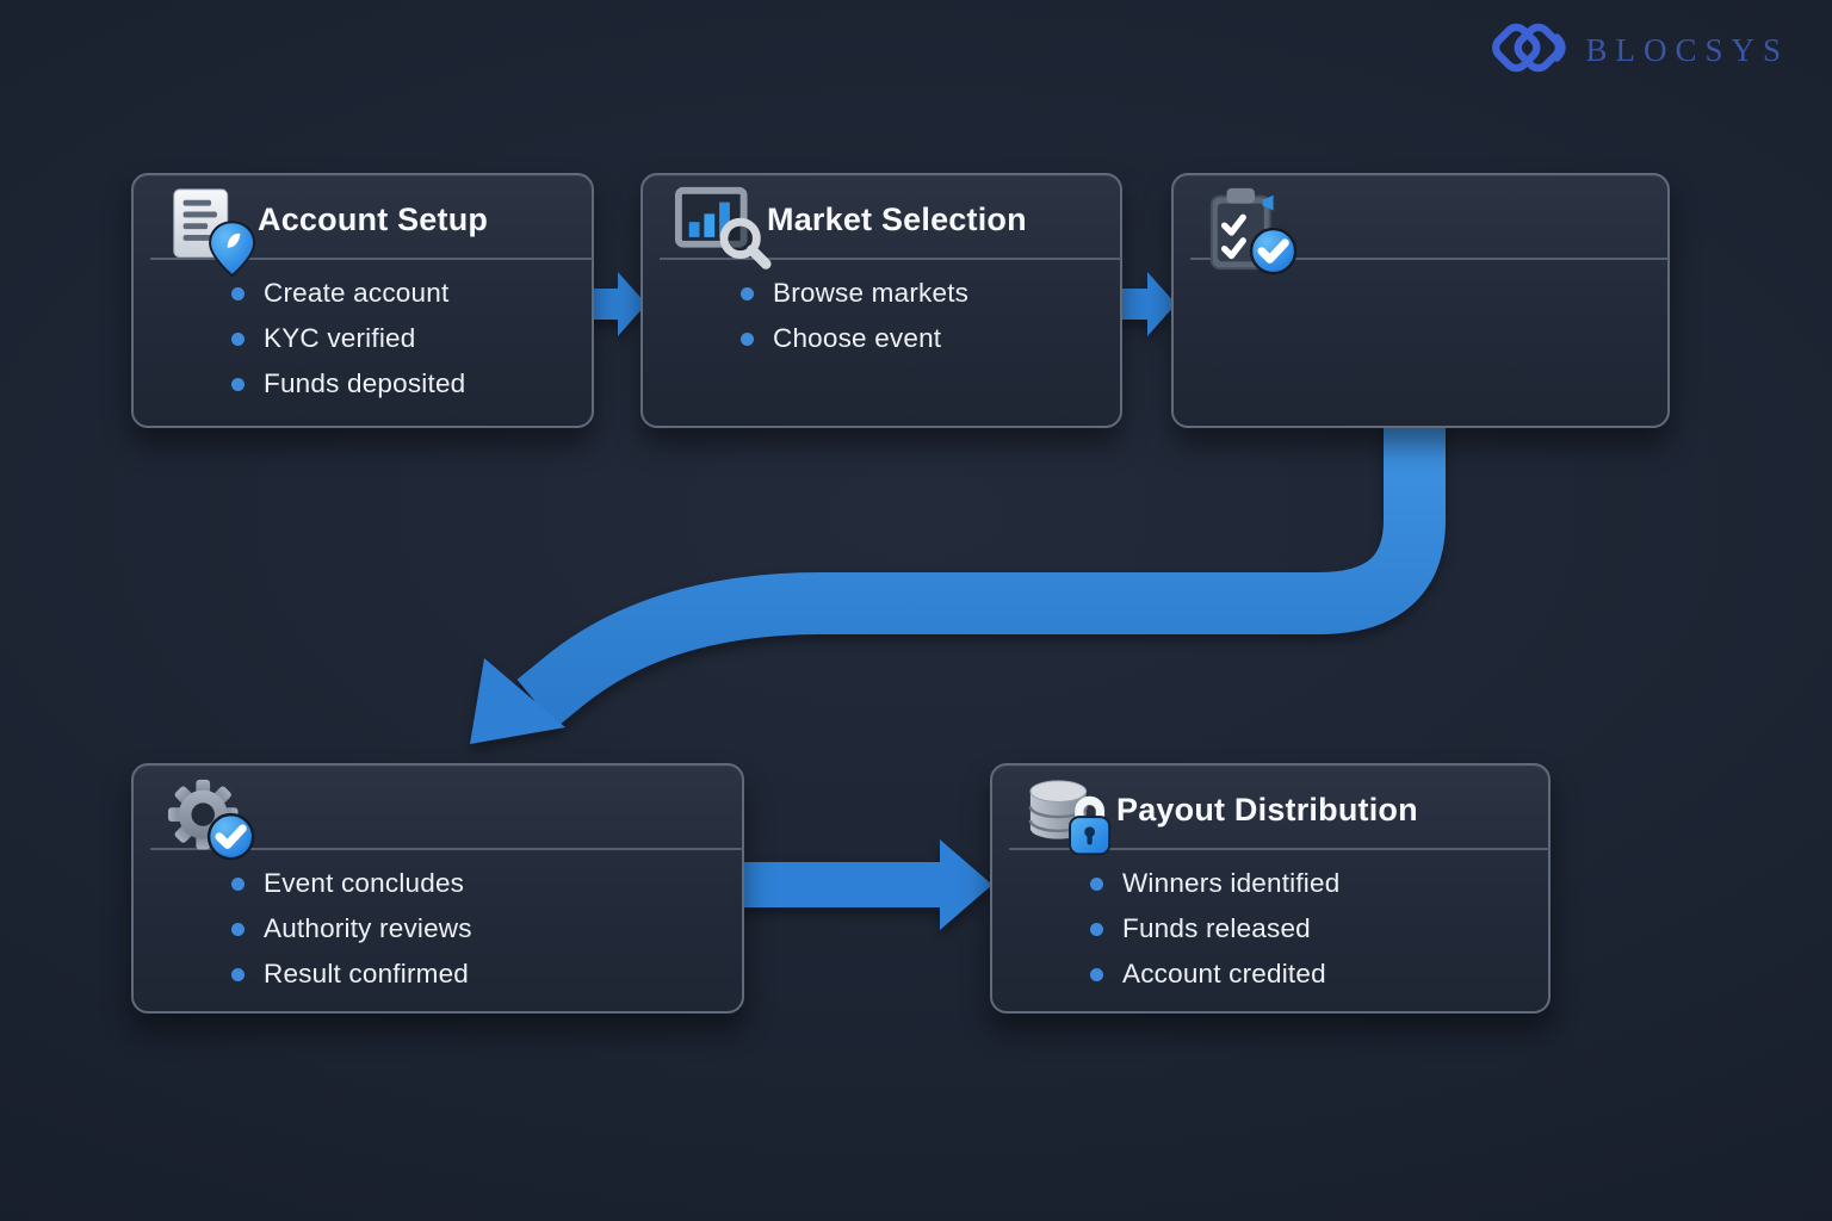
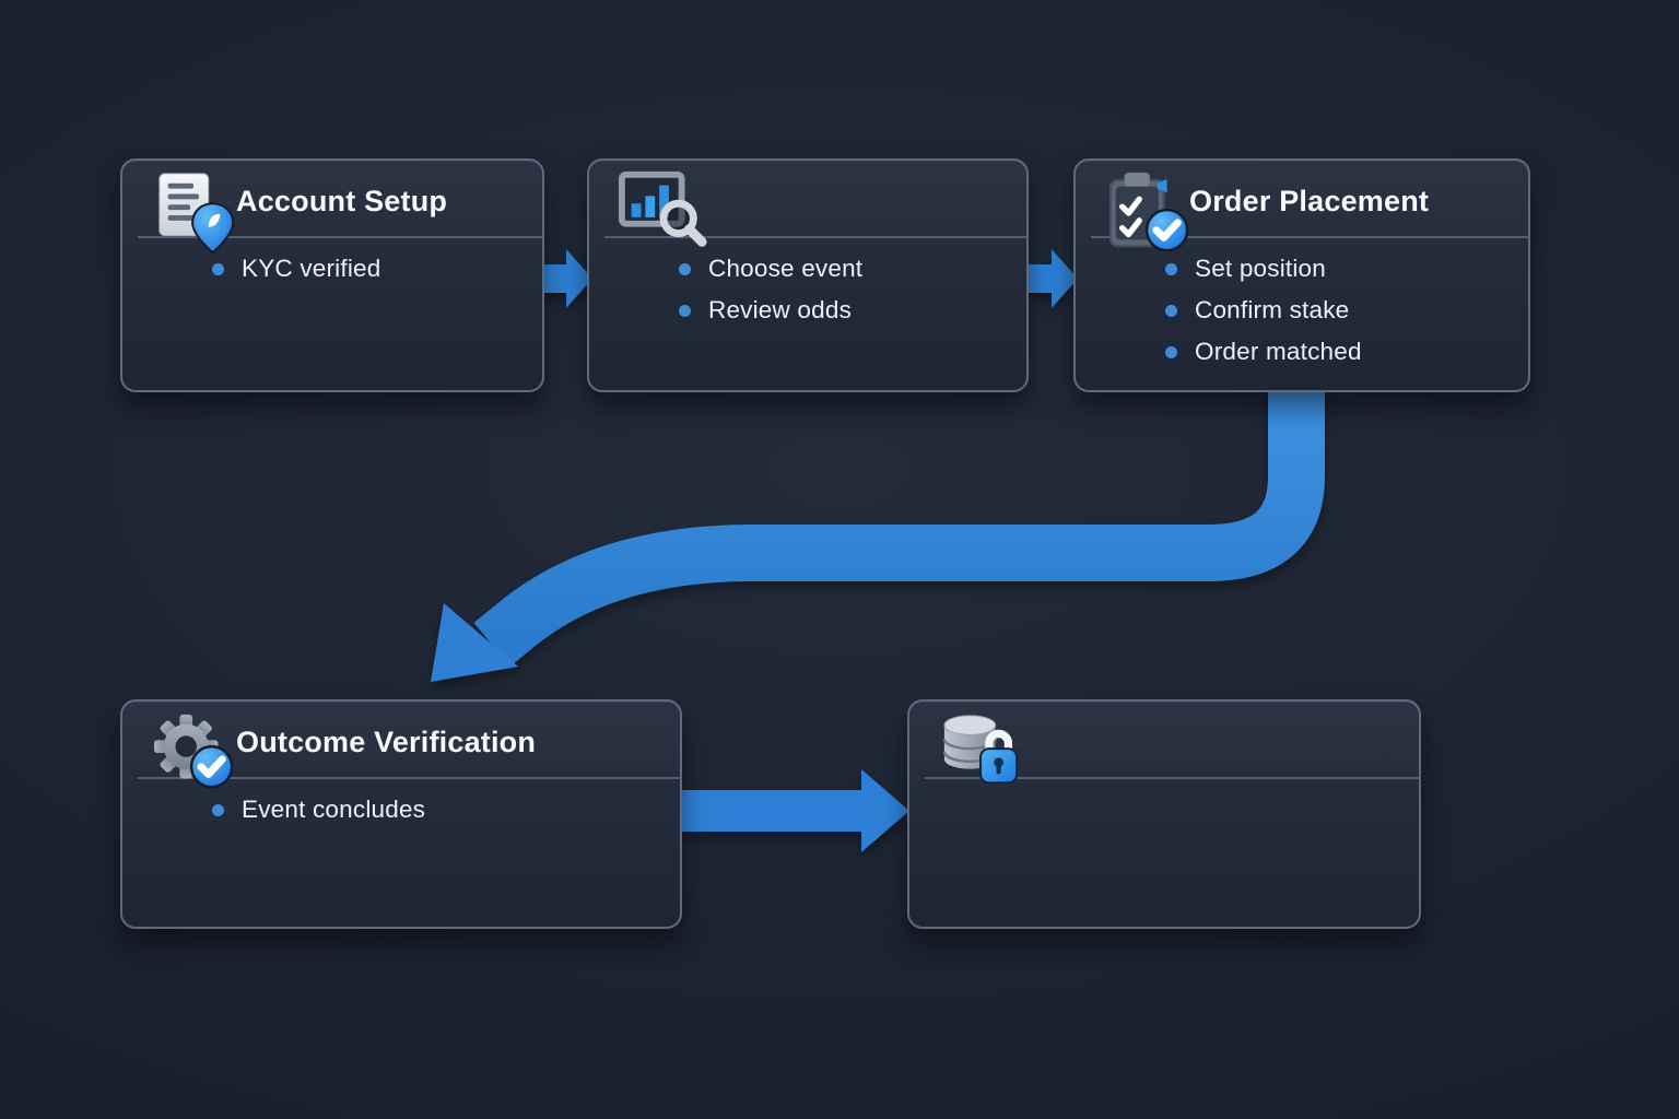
- BLOCSYS
  Account Setup
- Create account
  KYC verified
- Funds deposited
- Market Selection
- Browse markets
  Choose event
+ Review odds
+ Order Placement
+ Set position
+ Confirm stake
+ Order matched
+ Outcome Verification
  Event concludes
- Authority reviews
- Result confirmed
- Payout Distribution
- Winners identified
- Funds released
- Account credited
